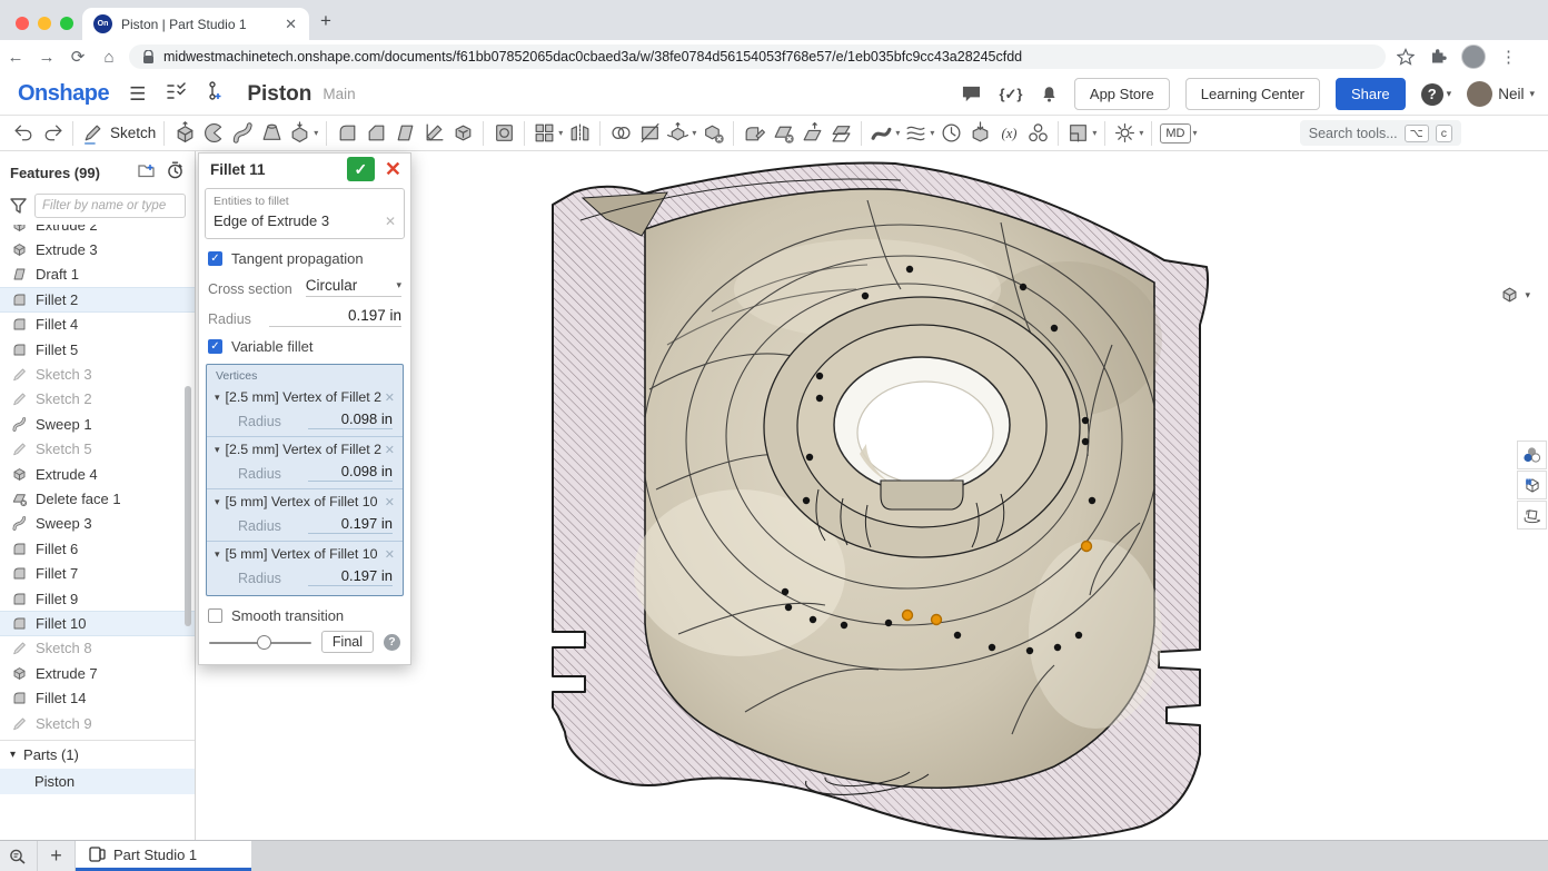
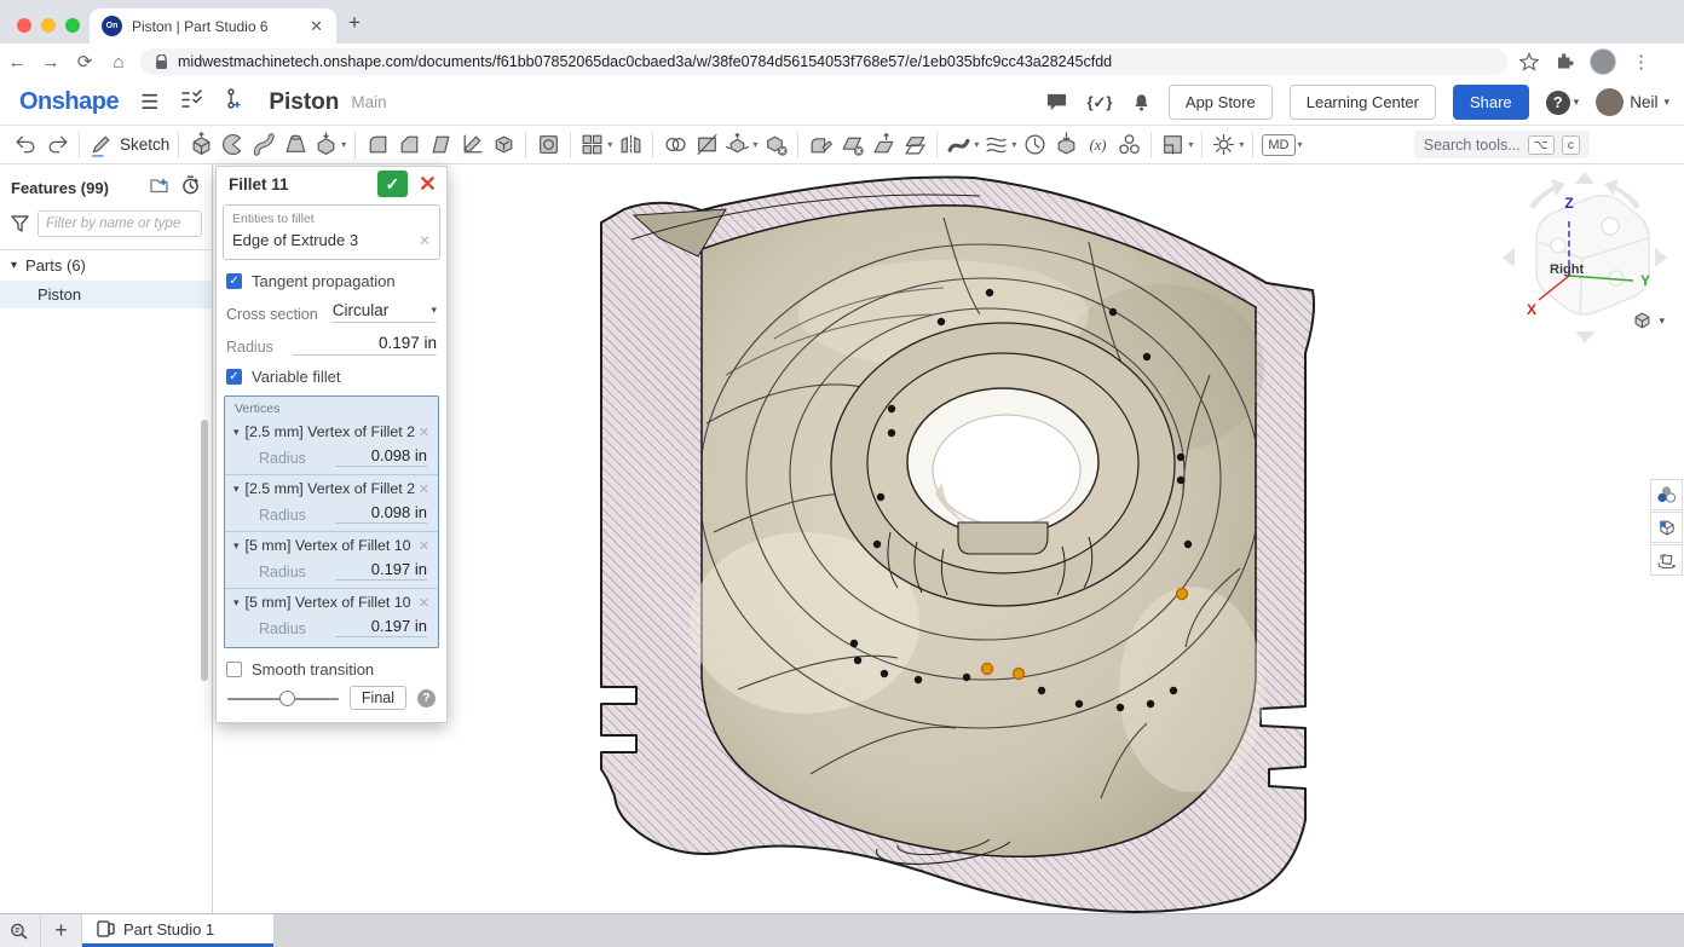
- Piston | Part Studio 1
+ Piston | Part Studio 6
  ✕
  +
  ←
  →
  ⟳
  ⌂
  midwestmachinetech.onshape.com/documents/f61bb07852065dac0cbaed3a/w/38fe0784d56154053f768e57/e/1eb035bfc9cc43a28245cfdd
  ⋮
  Onshape
  ☰
  Piston
  Main
  {✓}
  App Store
  Learning Center
  Share
  ?
  ▾
  Neil
  ▾
  Sketch
  ▾
  ▾
  ▾
  ▾
  ▾
  (x)
  ▾
  ▾
  MD
  ▾
  Search tools...
  ⌥
  c
  Features (99)
  Filter by name or type
- Extrude 2
- Extrude 3
- Draft 1
- Fillet 2
- Fillet 4
- Fillet 5
- Sketch 3
- Sketch 2
- Sweep 1
- Sketch 5
- Extrude 4
- Delete face 1
- Sweep 3
- Fillet 6
- Fillet 7
- Fillet 9
- Fillet 10
- Sketch 8
- Extrude 7
- Fillet 14
- Sketch 9
  ▾
- Parts (1)
+ Parts (6)
  Piston
  Fillet 11
  ✓
  ✕
  Entities to fillet
  Edge of Extrude 3
  ✕
  ✓
  Tangent propagation
  Cross section
  Circular
  ▾
  Radius
  0.197 in
  ✓
  Variable fillet
  Vertices
  ▾
  [2.5 mm] Vertex of Fillet 2
  ✕
  Radius
  0.098 in
  ▾
  [2.5 mm] Vertex of Fillet 2
  ✕
  Radius
  0.098 in
  ▾
  [5 mm] Vertex of Fillet 10
  ✕
  Radius
  0.197 in
  ▾
  [5 mm] Vertex of Fillet 10
  ✕
  Radius
  0.197 in
  Smooth transition
  Final
  ?
+ Z
+ X
+ Y
+ Right
  ▾
  +
  Part Studio 1
